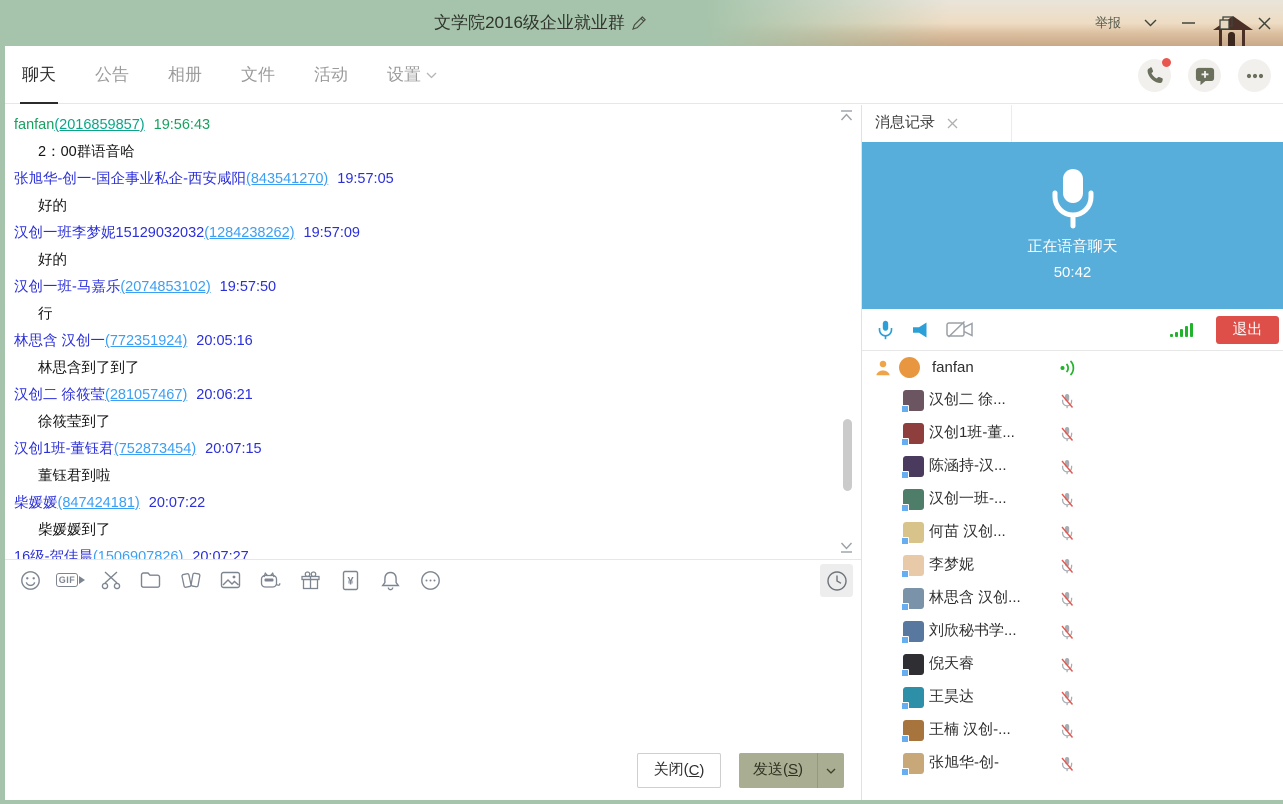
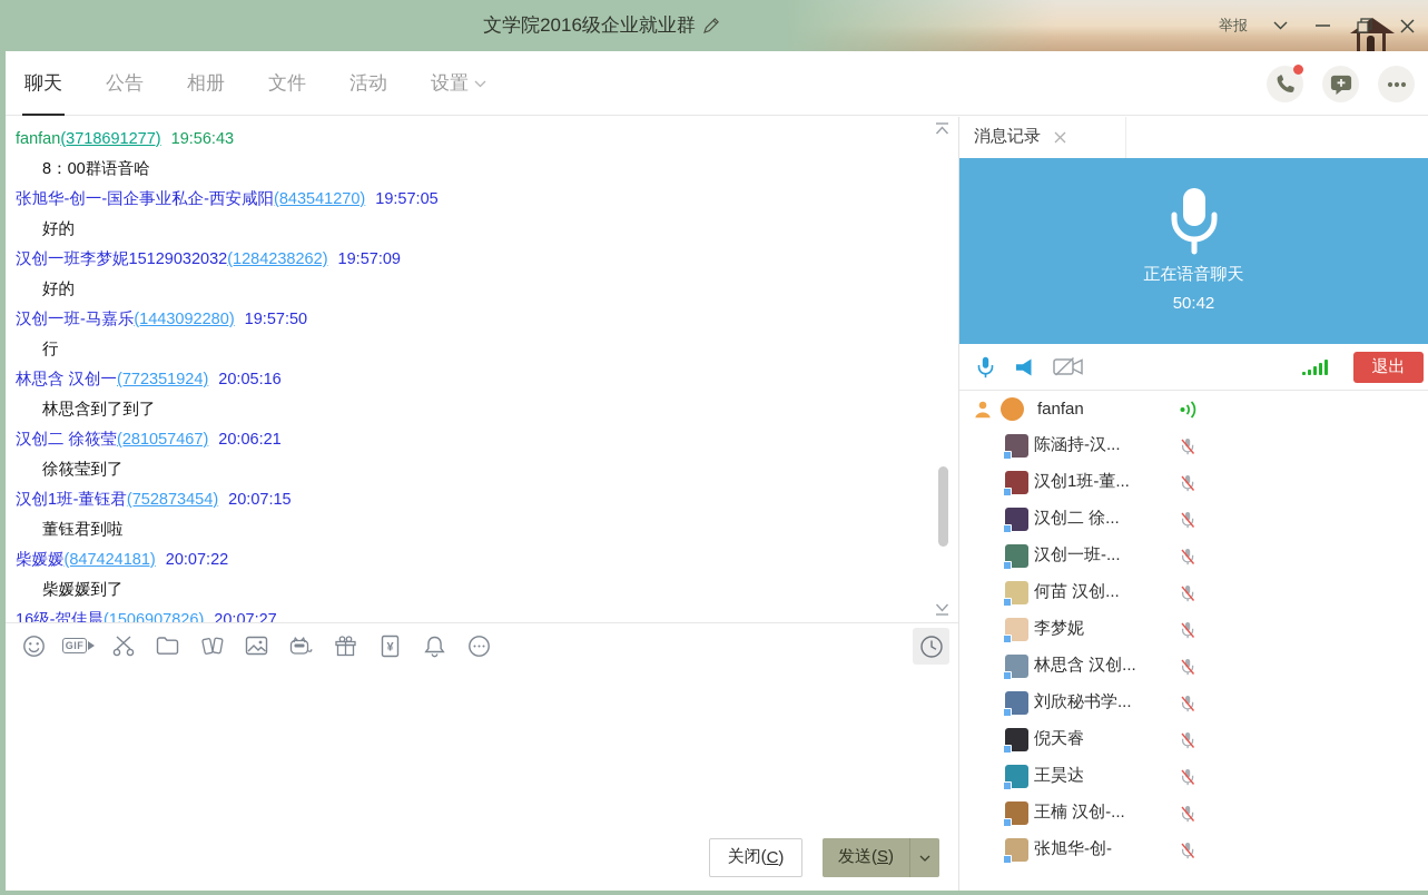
  文学院2016级企业就业群
  举报
  聊天
  公告
  相册
  文件
  活动
  设置
- fanfan(2016859857) 19:56:43
+ fanfan(3718691277) 19:56:43
- 2：00群语音哈
+ 8：00群语音哈
  张旭华-创一-国企事业私企-西安咸阳(843541270) 19:57:05
  好的
  汉创一班李梦妮15129032032(1284238262) 19:57:09
  好的
- 汉创一班-马嘉乐(2074853102) 19:57:50
+ 汉创一班-马嘉乐(1443092280) 19:57:50
  行
  林思含 汉创一(772351924) 20:05:16
  林思含到了到了
  汉创二 徐筱莹(281057467) 20:06:21
  徐筱莹到了
  汉创1班-董钰君(752873454) 20:07:15
  董钰君到啦
  柴媛媛(847424181) 20:07:22
  柴媛媛到了
  16级-贺佳晨(1506907826) 20:07:27
  GIF
  ¥
  关闭(
  C
  )
  发送(S)
  消息记录
  正在语音聊天
  50:42
  退出
  fanfan
- 汉创二 徐...
+ 陈涵持-汉...
  汉创1班-董...
- 陈涵持-汉...
+ 汉创二 徐...
  汉创一班-...
  何苗 汉创...
  李梦妮
  林思含 汉创...
  刘欣秘书学...
  倪天睿
  王昊达
  王楠 汉创-...
  张旭华-创-
